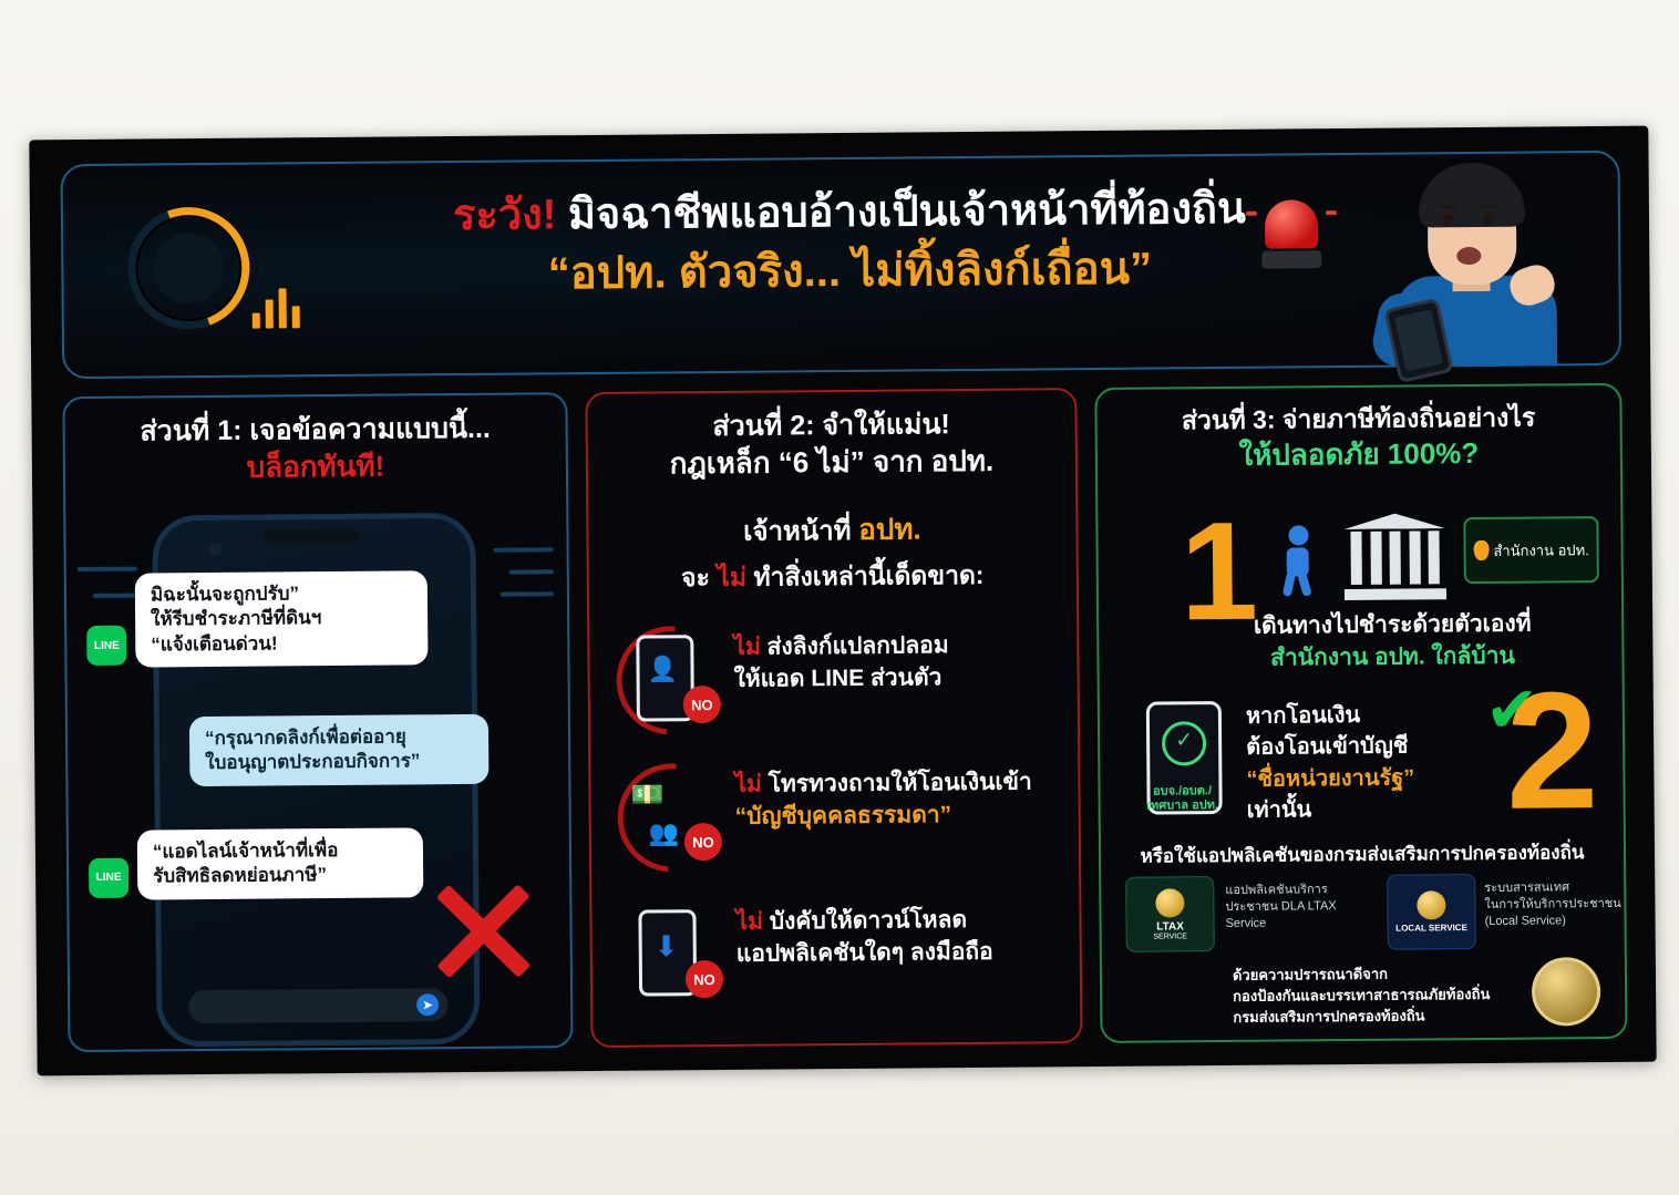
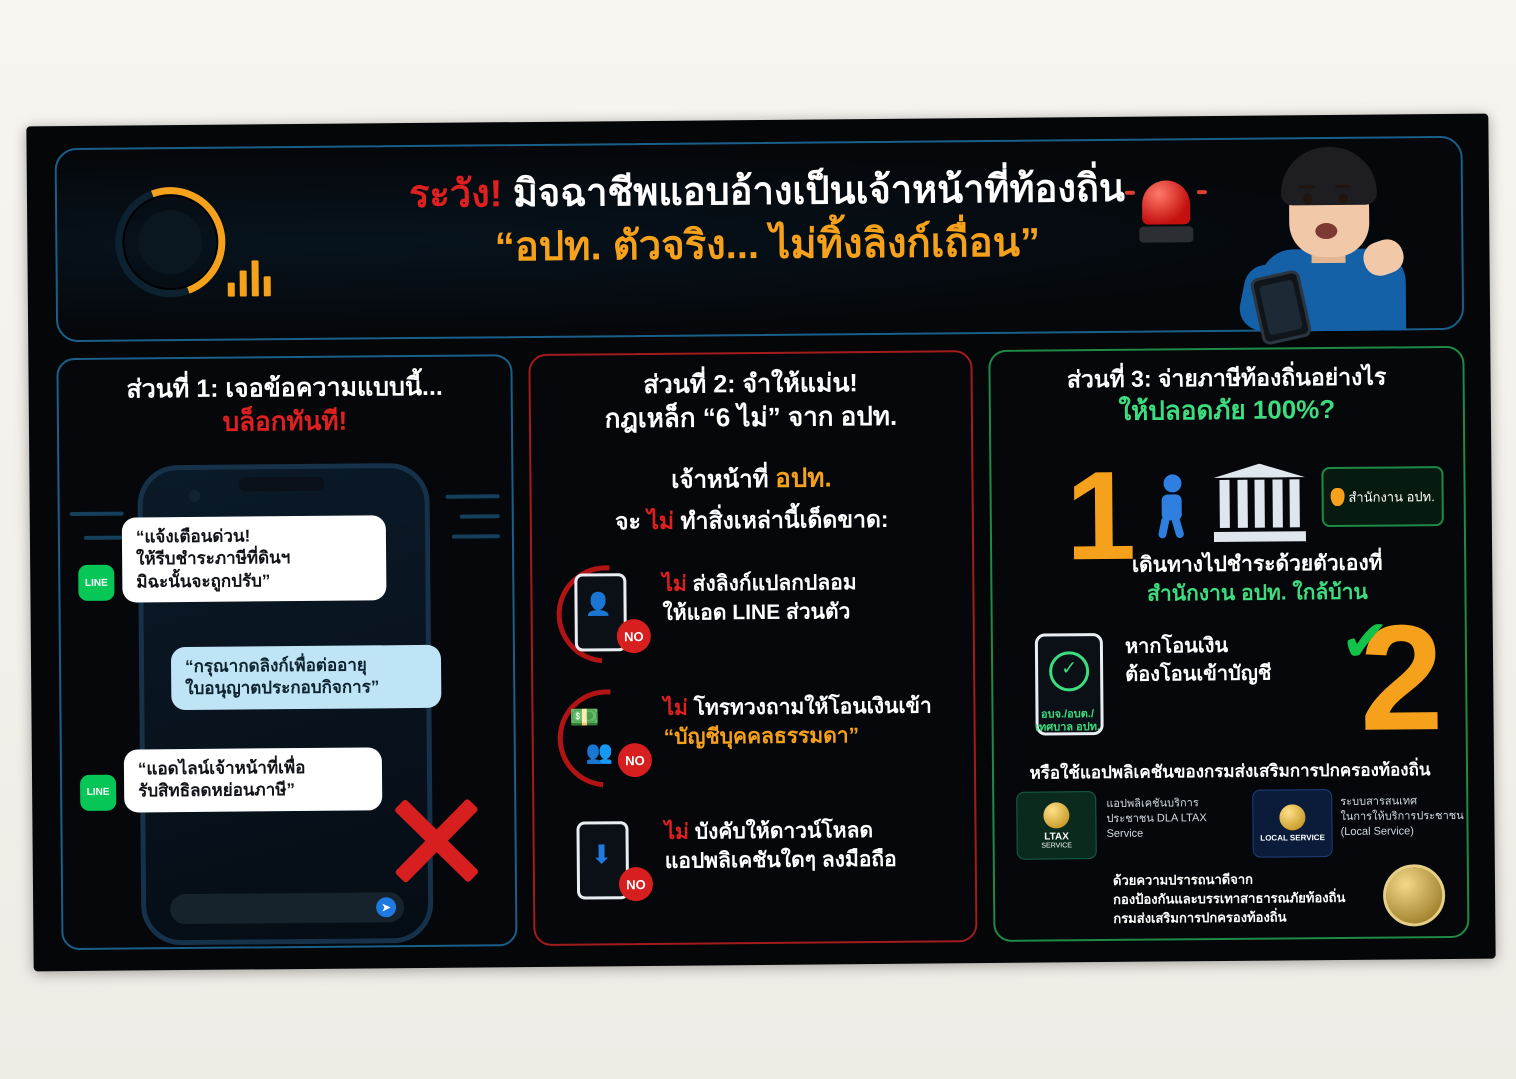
  ระวัง! มิจฉาชีพแอบอ้างเป็นเจ้าหน้าที่ท้องถิ่น
  “อปท. ตัวจริง... ไม่ทิ้งลิงก์เถื่อน”
  ส่วนที่ 1: เจอข้อความแบบนี้...
  บล็อกทันที!
  ➤
  LINE
- มิฉะนั้นจะถูกปรับ”
+ “แจ้งเตือนด่วน!
  ให้รีบชำระภาษีที่ดินฯ
- “แจ้งเตือนด่วน!
+ มิฉะนั้นจะถูกปรับ”
  “กรุณากดลิงก์เพื่อต่ออายุ
  ใบอนุญาตประกอบกิจการ”
  LINE
  “แอดไลน์เจ้าหน้าที่เพื่อ
  รับสิทธิลดหย่อนภาษี”
  ส่วนที่ 2: จำให้แม่น!
  กฎเหล็ก “6 ไม่” จาก อปท.
  เจ้าหน้าที่ อปท.
  จะ ไม่ ทำสิ่งเหล่านี้เด็ดขาด:
  👤
  NO
  ไม่ ส่งลิงก์แปลกปลอม
  ให้แอด LINE ส่วนตัว
  💵
  👥
  NO
  ไม่ โทรทวงถามให้โอนเงินเข้า
  “บัญชีบุคคลธรรมดา”
  ⬇
  NO
  ไม่ บังคับให้ดาวน์โหลด
  แอปพลิเคชันใดๆ ลงมือถือ
  ส่วนที่ 3: จ่ายภาษีท้องถิ่นอย่างไร
  ให้ปลอดภัย 100%?
  1
  สำนักงาน อปท.
  เดินทางไปชำระด้วยตัวเองที่
  สำนักงาน อปท. ใกล้บ้าน
  2
  ✓
  อบจ./อบต./
  เทศบาล อปท.
  หากโอนเงิน
  ต้องโอนเข้าบัญชี
- “ชื่อหน่วยงานรัฐ”
- เท่านั้น
  ✔
  หรือใช้แอปพลิเคชันของกรมส่งเสริมการปกครองท้องถิ่น
  LTAX
  แอปพลิเคชันบริการ
  ประชาชน DLA LTAX
  Service
  LOCAL SERVICE
  ระบบสารสนเทศ
  ในการให้บริการประชาชน
  (Local Service)
  ด้วยความปรารถนาดีจาก
  กองป้องกันและบรรเทาสาธารณภัยท้องถิ่น
  กรมส่งเสริมการปกครองท้องถิ่น
